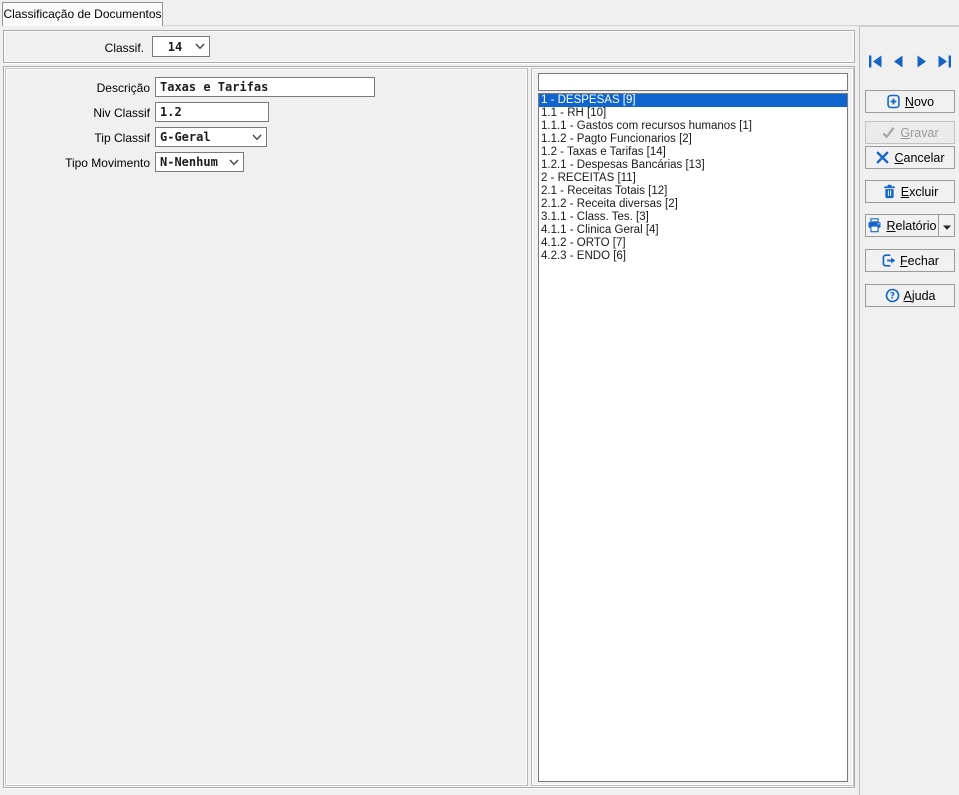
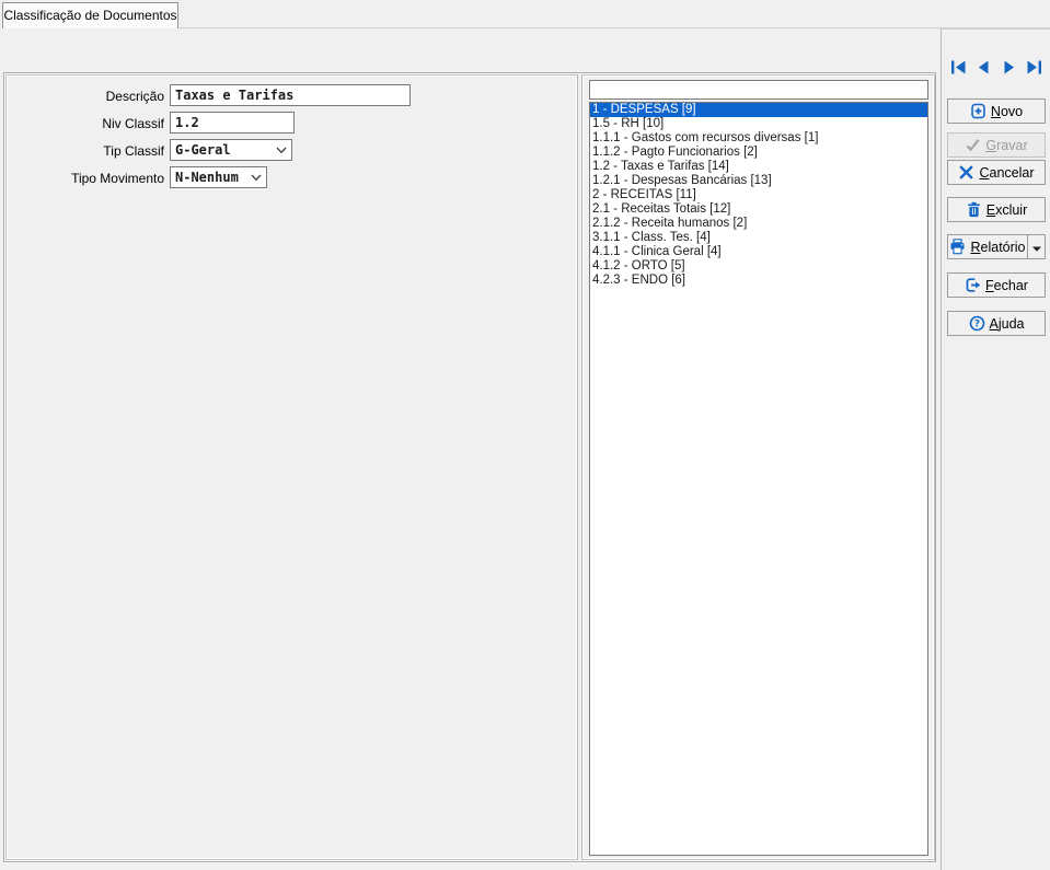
  Classificação de Documentos
- Classif.
- 14
  Descrição
  Taxas e Tarifas
  Niv Classif
  1.2
  Tip Classif
  G-Geral
  Tipo Movimento
  N-Nenhum
  1 - DESPESAS [9]
- 1.1 - RH [10]
+ 1.5 - RH [10]
- 1.1.1 - Gastos com recursos humanos [1]
+ 1.1.1 - Gastos com recursos diversas [1]
  1.1.2 - Pagto Funcionarios [2]
  1.2 - Taxas e Tarifas [14]
  1.2.1 - Despesas Bancárias [13]
  2 - RECEITAS [11]
  2.1 - Receitas Totais [12]
- 2.1.2 - Receita diversas [2]
+ 2.1.2 - Receita humanos [2]
- 3.1.1 - Class. Tes. [3]
+ 3.1.1 - Class. Tes. [4]
  4.1.1 - Clinica Geral [4]
- 4.1.2 - ORTO [7]
+ 4.1.2 - ORTO [5]
  4.2.3 - ENDO [6]
  Novo
  Gravar
  Cancelar
  Excluir
  Relatório
  Fechar
  ?
  Ajuda
